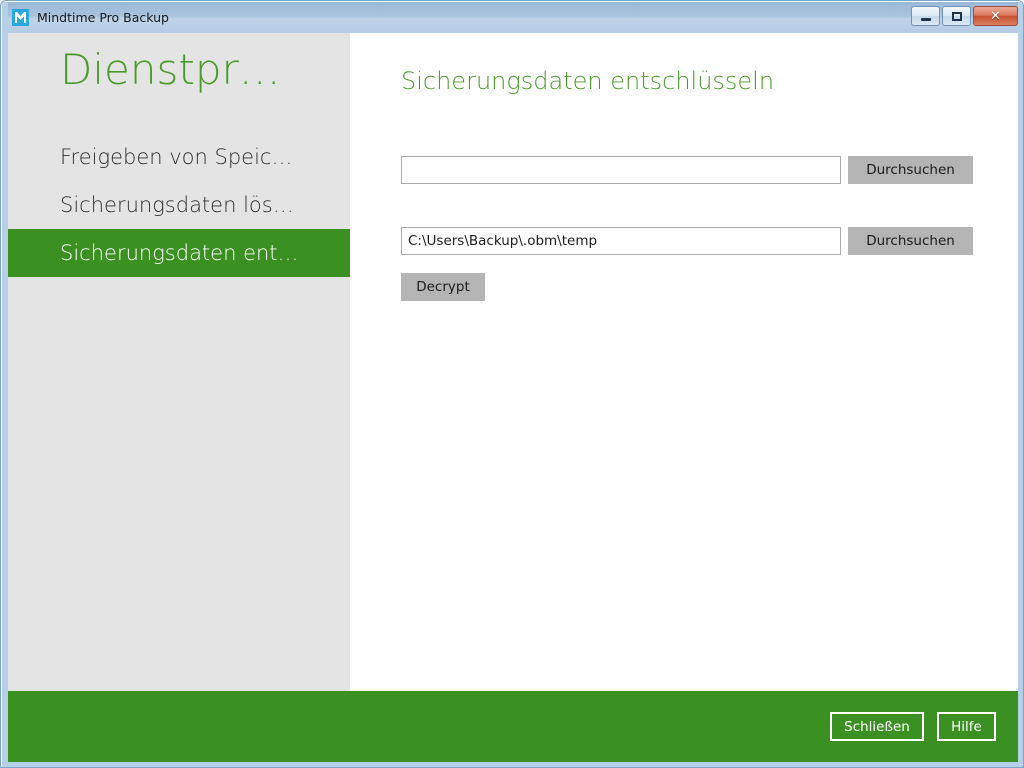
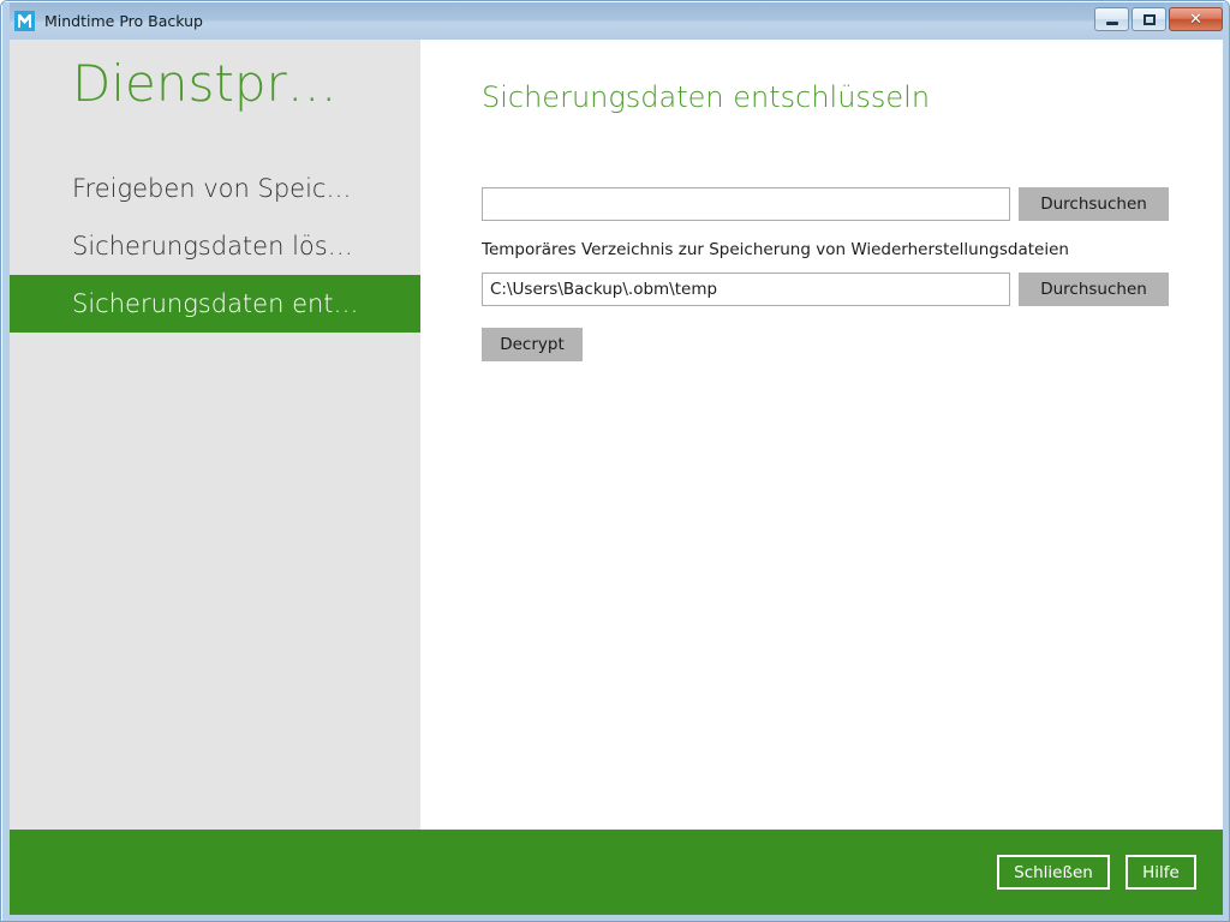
  Mindtime Pro Backup
  ✕
  Dienstpr…
  Freigeben von Speic…
  Sicherungsdaten lös…
  Sicherungsdaten ent…
  Sicherungsdaten entschlüsseln
  Durchsuchen
+ Temporäres Verzeichnis zur Speicherung von Wiederherstellungsdateien
  C:\Users\Backup\.obm\temp
  Durchsuchen
  Decrypt
  Schließen
  Hilfe
